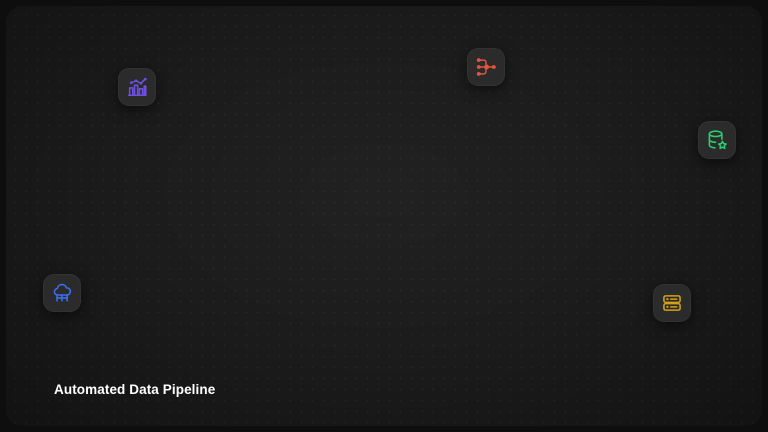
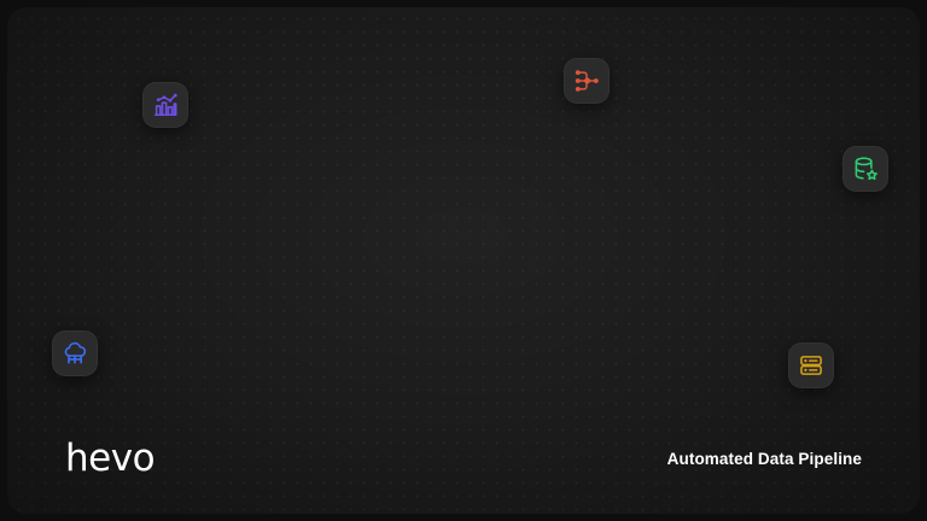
+ hevo
  Automated Data Pipeline
